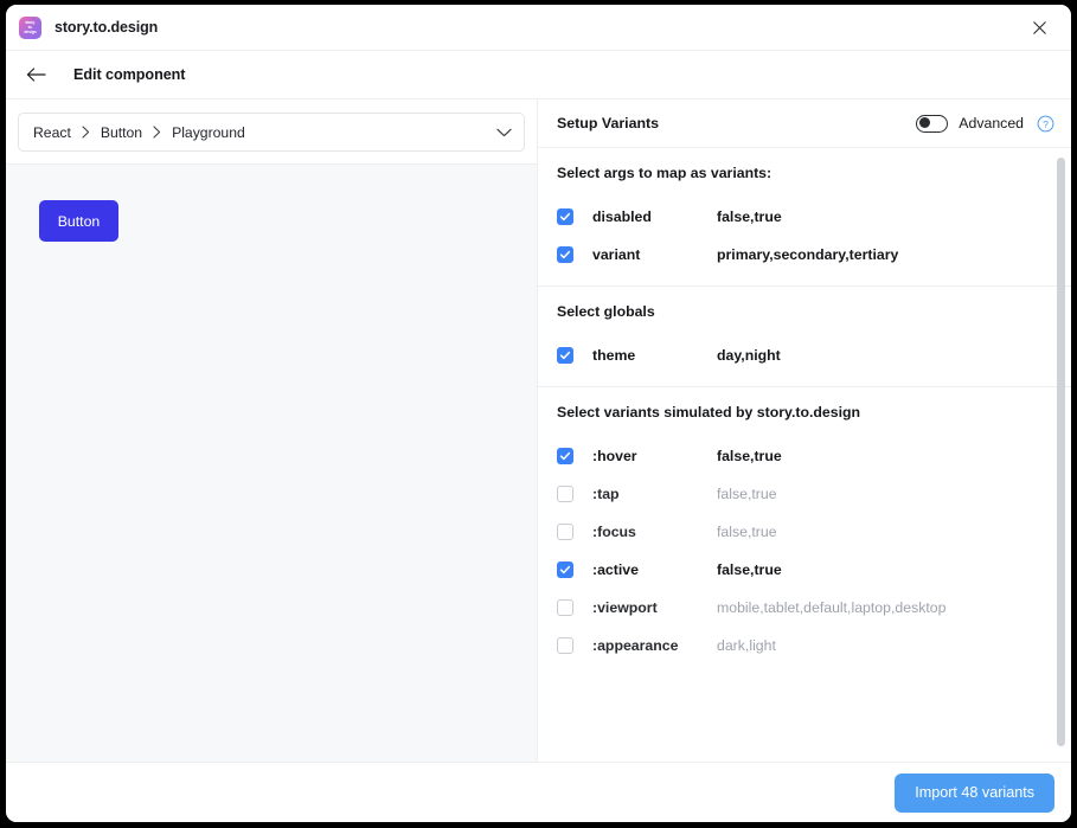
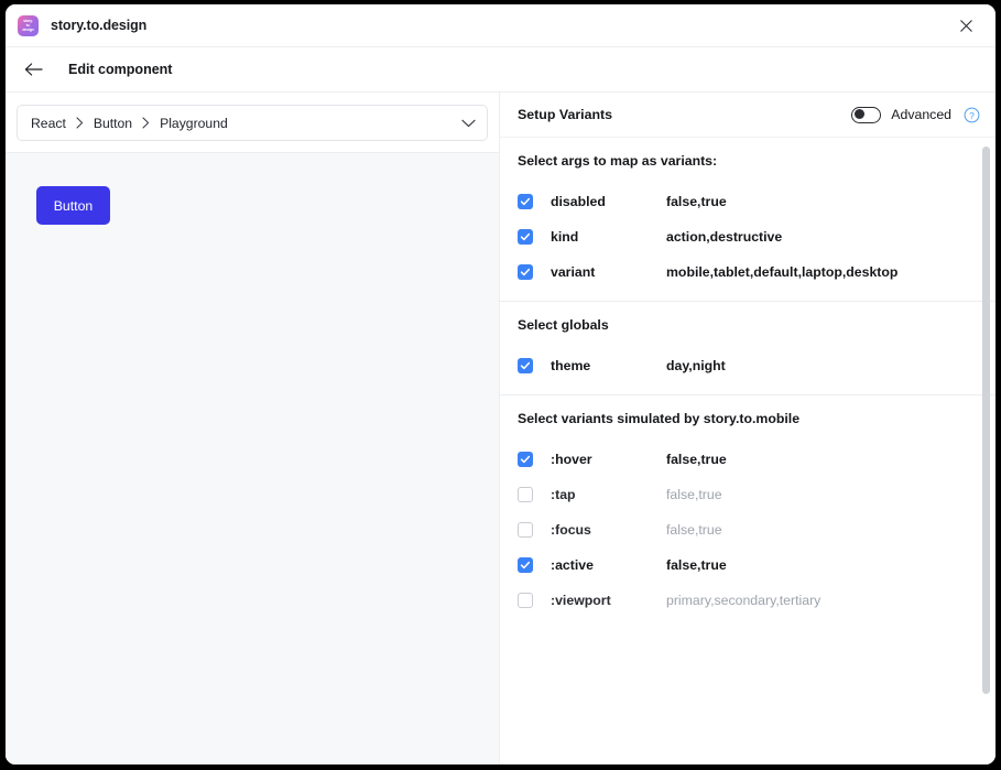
  story.to.design
  Edit component
  React
  Button
  Playground
  Button
  Setup Variants
  Advanced
  ?
  Select args to map as variants:
  disabled
  false,true
+ kind
+ action,destructive
  variant
- primary,secondary,tertiary
+ mobile,tablet,default,laptop,desktop
  Select globals
  theme
  day,night
- Select variants simulated by story.to.design
+ Select variants simulated by story.to.mobile
  :hover
  false,true
  :tap
  false,true
  :focus
  false,true
  :active
  false,true
  :viewport
- mobile,tablet,default,laptop,desktop
+ primary,secondary,tertiary
- :appearance
- dark,light
- Import 48 variants
